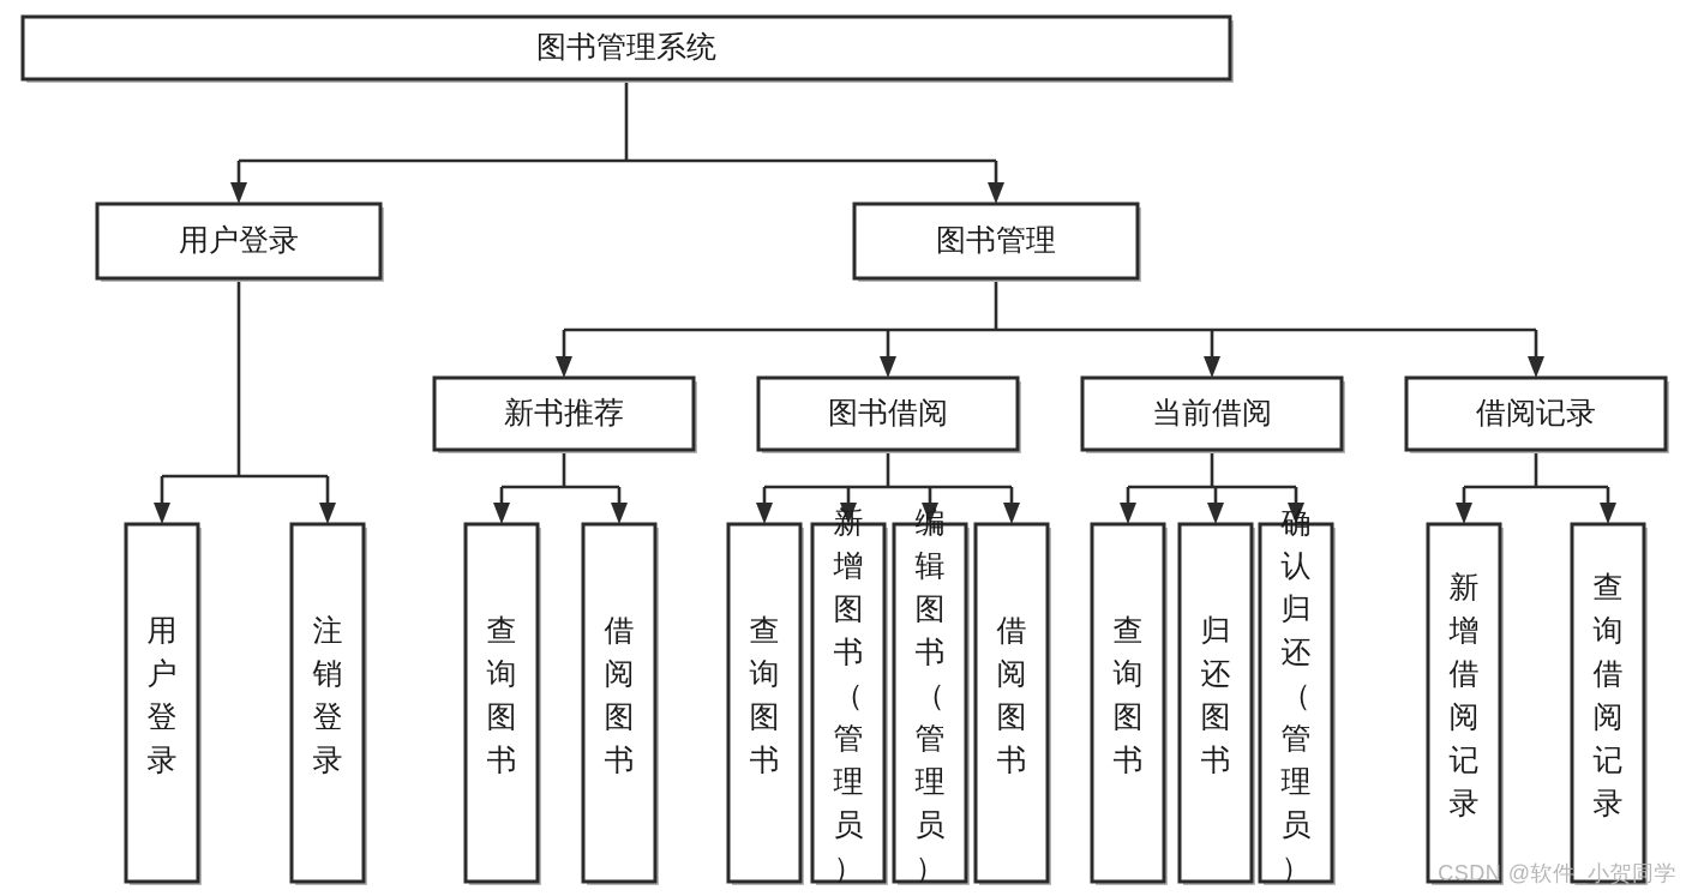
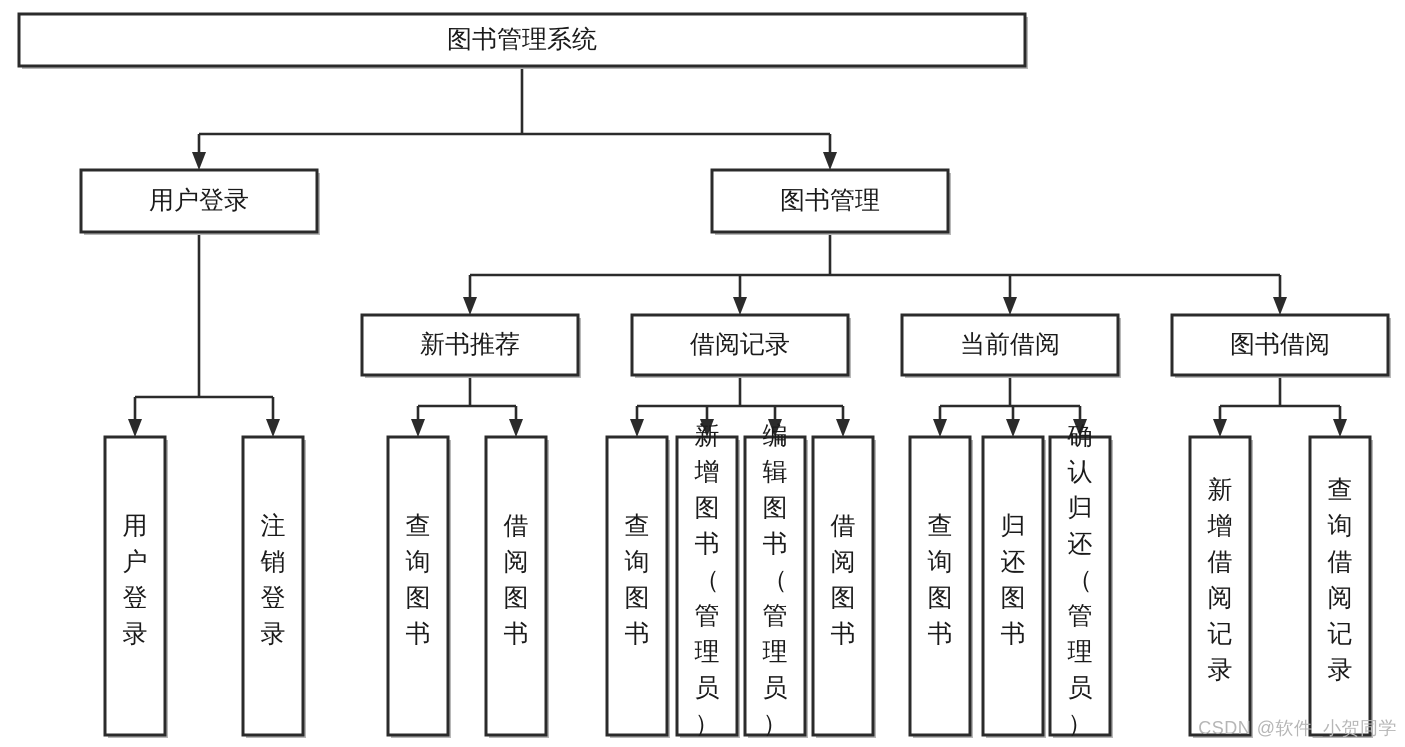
  图书管理系统
  用户登录
  图书管理
  新书推荐
- 图书借阅
+ 借阅记录
  当前借阅
- 借阅记录
+ 图书借阅
  用户登录
  注销登录
  查询图书
  借阅图书
  查询图书
  新增图书（管理员）
  编辑图书（管理员）
  借阅图书
  查询图书
  归还图书
  确认归还（管理员）
  新增借阅记录
  查询借阅记录
  CSDN @软件_小贺同学
